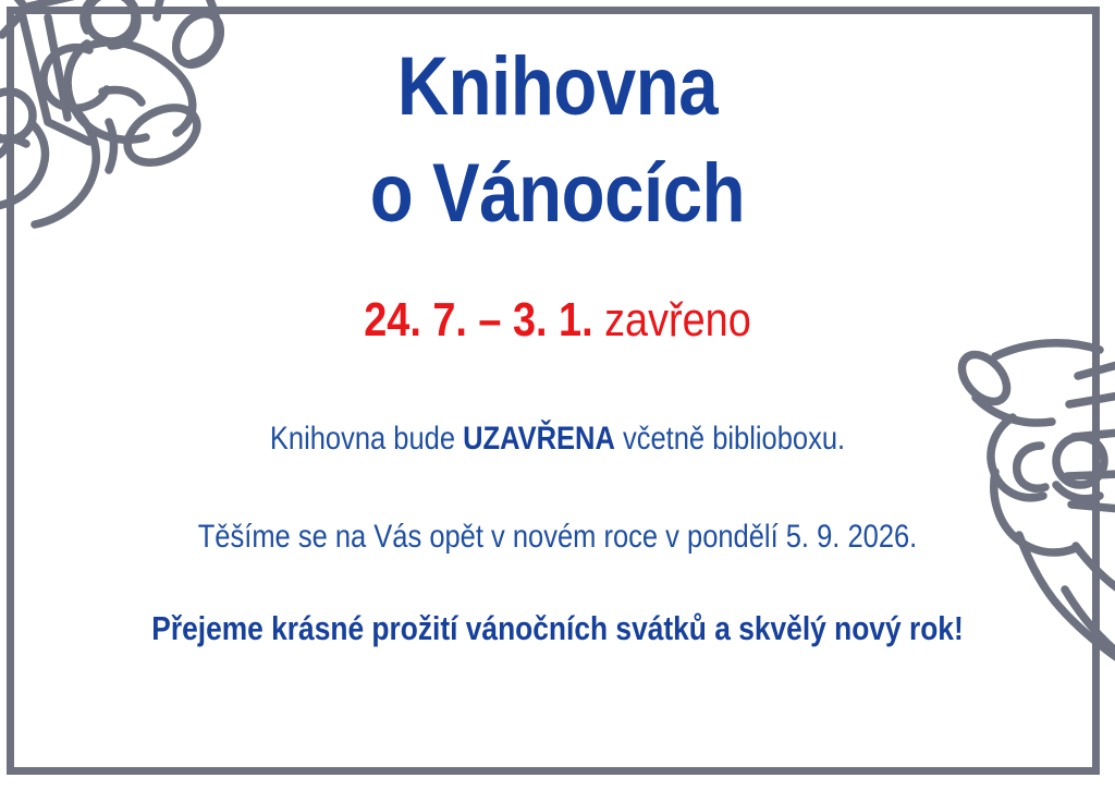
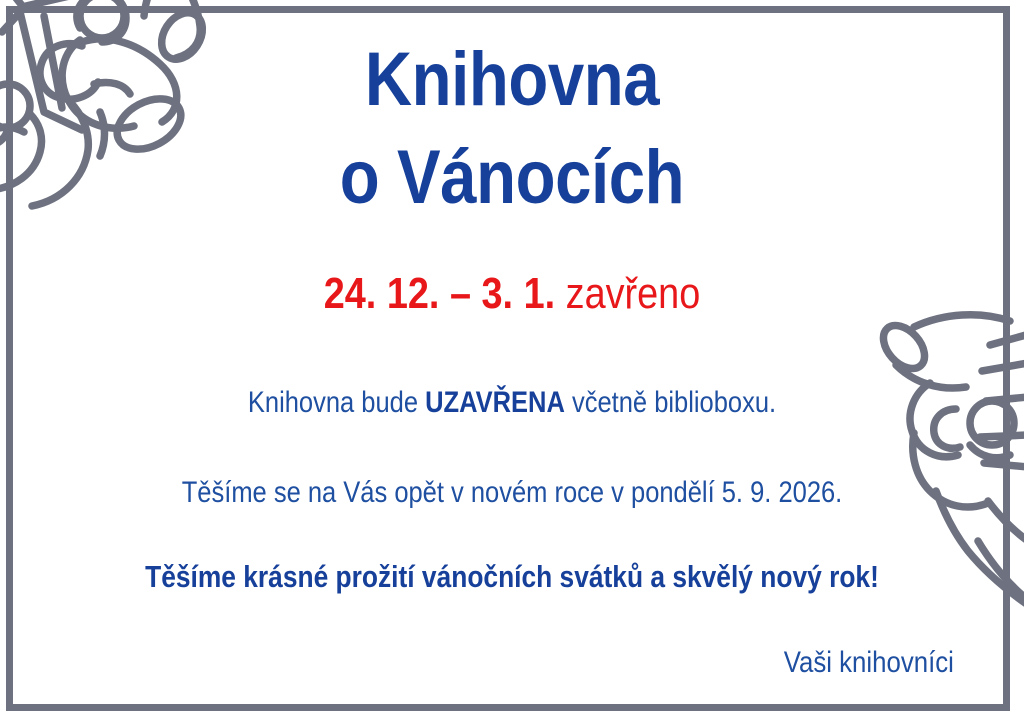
  Knihovna
  o Vánocích
- 24. 7. – 3. 1. zavřeno
+ 24. 12. – 3. 1. zavřeno
  Knihovna bude UZAVŘENA včetně biblioboxu.
  Těšíme se na Vás opět v novém roce v pondělí 5. 9. 2026.
- Přejeme krásné prožití vánočních svátků a skvělý nový rok!
+ Těšíme krásné prožití vánočních svátků a skvělý nový rok!
+ Vaši knihovníci
